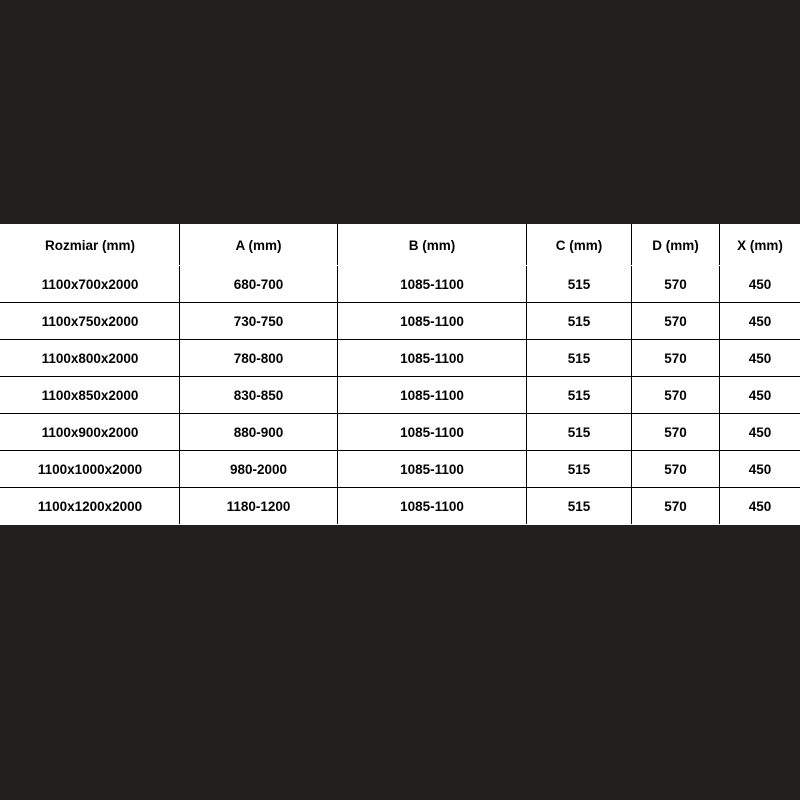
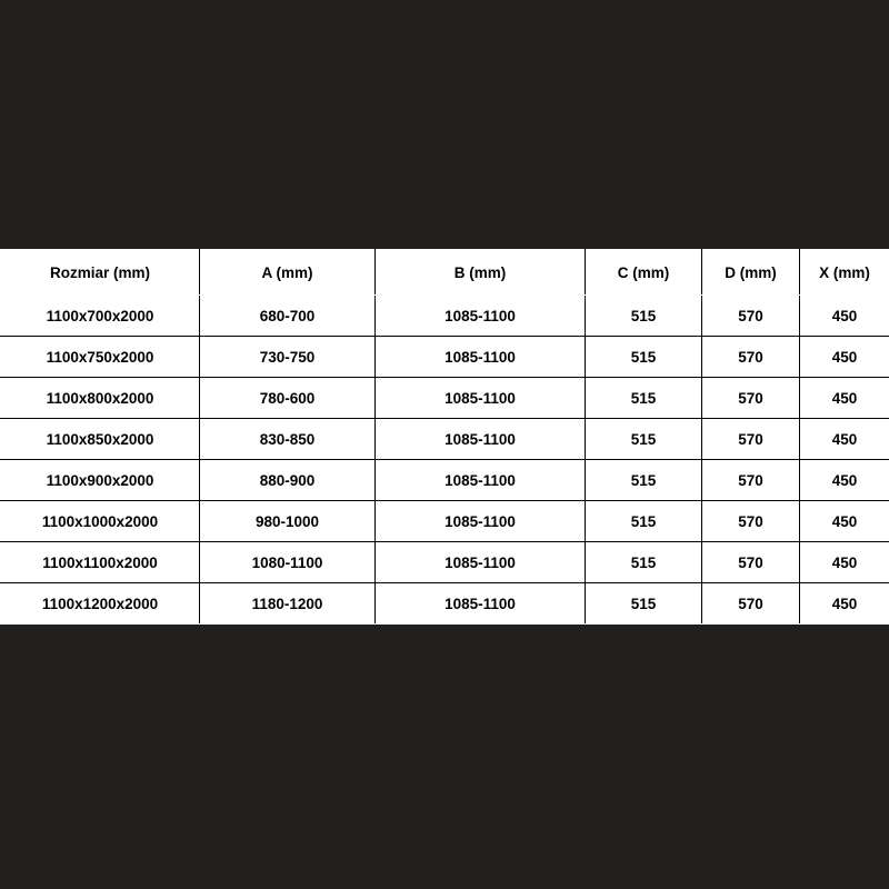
  Rozmiar (mm)	A (mm)	B (mm)	C (mm)	D (mm)	X (mm)
  1100x700x2000	680-700	1085-1100	515	570	450
  1100x750x2000	730-750	1085-1100	515	570	450
- 1100x800x2000	780-800	1085-1100	515	570	450
+ 1100x800x2000	780-600	1085-1100	515	570	450
  1100x850x2000	830-850	1085-1100	515	570	450
  1100x900x2000	880-900	1085-1100	515	570	450
- 1100x1000x2000	980-2000	1085-1100	515	570	450
+ 1100x1000x2000	980-1000	1085-1100	515	570	450
+ 1100x1100x2000	1080-1100	1085-1100	515	570	450
  1100x1200x2000	1180-1200	1085-1100	515	570	450
